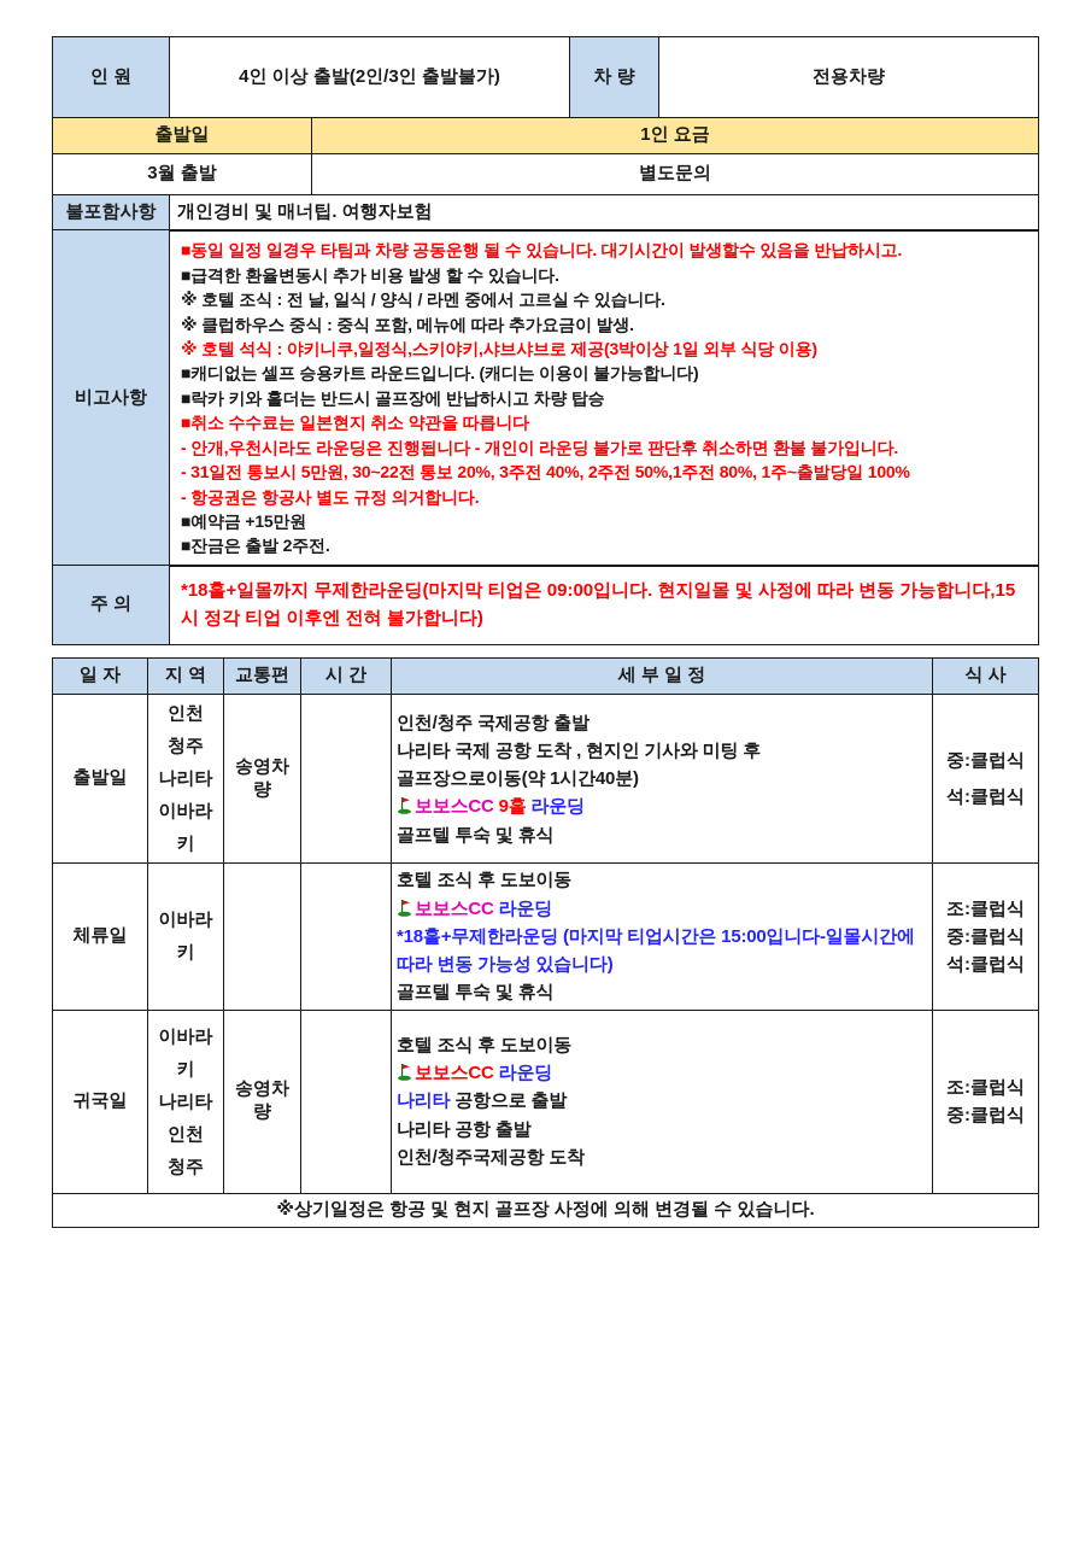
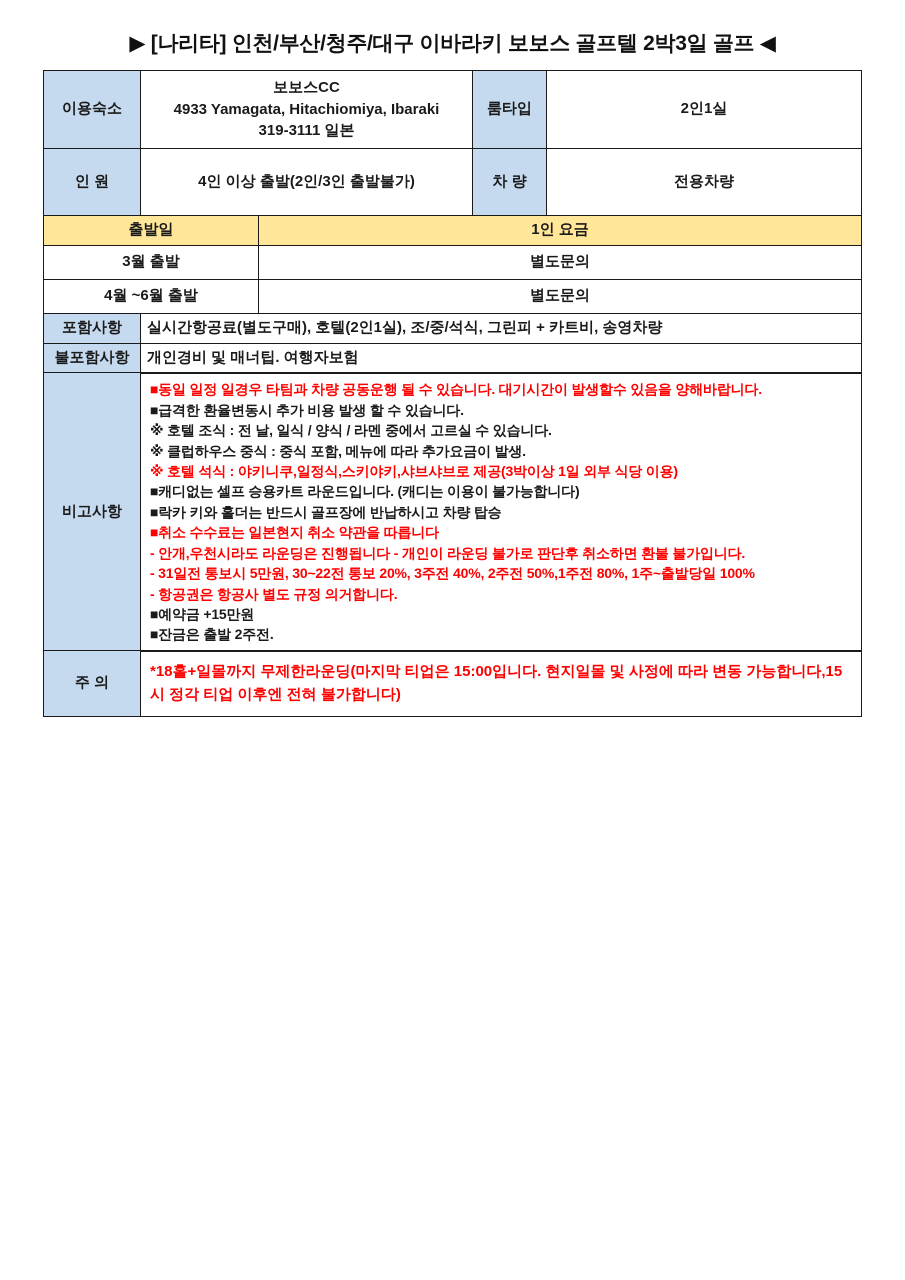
+ ▶ [나리타] 인천/부산/청주/대구 이바라키 보보스 골프텔 2박3일 골프 ◀
+ 이용숙소	보보스CC 4933 Yamagata, Hitachiomiya, Ibaraki 319-3111 일본	룸타입	2인1실
  인 원	4인 이상 출발(2인/3인 출발불가)	차 량	전용차량
  출발일	1인 요금
  3월 출발	별도문의
+ 4월 ~6월 출발	별도문의
+ 포함사항	실시간항공료(별도구매), 호텔(2인1실), 조/중/석식, 그린피 + 카트비, 송영차량
  불포함사항	개인경비 및 매너팁. 여행자보험
- 비고사항	■동일 일정 일경우 타팀과 차량 공동운행 될 수 있습니다. 대기시간이 발생할수 있음을 반납하시고. ■급격한 환율변동시 추가 비용 발생 할 수 있습니다. ※ 호텔 조식 : 전 날, 일식 / 양식 / 라멘 중에서 고르실 수 있습니다. ※ 클럽하우스 중식 : 중식 포함, 메뉴에 따라 추가요금이 발생. ※ 호텔 석식 : 야키니쿠,일정식,스키야키,샤브샤브로 제공(3박이상 1일 외부 식당 이용) ■캐디없는 셀프 승용카트 라운드입니다. (캐디는 이용이 불가능합니다) ■락카 키와 홀더는 반드시 골프장에 반납하시고 차량 탑승 ■취소 수수료는 일본현지 취소 약관을 따릅니다 - 안개,우천시라도 라운딩은 진행됩니다 - 개인이 라운딩 불가로 판단후 취소하면 환불 불가입니다. - 31일전 통보시 5만원, 30~22전 통보 20%, 3주전 40%, 2주전 50%,1주전 80%, 1주~출발당일 100% - 항공권은 항공사 별도 규정 의거합니다. ■예약금 +15만원 ■잔금은 출발 2주전.
+ 비고사항	■동일 일정 일경우 타팀과 차량 공동운행 될 수 있습니다. 대기시간이 발생할수 있음을 양해바랍니다. ■급격한 환율변동시 추가 비용 발생 할 수 있습니다. ※ 호텔 조식 : 전 날, 일식 / 양식 / 라멘 중에서 고르실 수 있습니다. ※ 클럽하우스 중식 : 중식 포함, 메뉴에 따라 추가요금이 발생. ※ 호텔 석식 : 야키니쿠,일정식,스키야키,샤브샤브로 제공(3박이상 1일 외부 식당 이용) ■캐디없는 셀프 승용카트 라운드입니다. (캐디는 이용이 불가능합니다) ■락카 키와 홀더는 반드시 골프장에 반납하시고 차량 탑승 ■취소 수수료는 일본현지 취소 약관을 따릅니다 - 안개,우천시라도 라운딩은 진행됩니다 - 개인이 라운딩 불가로 판단후 취소하면 환불 불가입니다. - 31일전 통보시 5만원, 30~22전 통보 20%, 3주전 40%, 2주전 50%,1주전 80%, 1주~출발당일 100% - 항공권은 항공사 별도 규정 의거합니다. ■예약금 +15만원 ■잔금은 출발 2주전.
- 주 의	*18홀+일몰까지 무제한라운딩(마지막 티업은 09:00입니다. 현지일몰 및 사정에 따라 변동 가능합니다,15시 정각 티업 이후엔 전혀 불가합니다)
+ 주 의	*18홀+일몰까지 무제한라운딩(마지막 티업은 15:00입니다. 현지일몰 및 사정에 따라 변동 가능합니다,15시 정각 티업 이후엔 전혀 불가합니다)
- 일 자	지 역	교통편	시 간	세 부 일 정	식 사
- 출발일	인천 청주 나리타 이바라키	송영차량		인천/청주 국제공항 출발 나리타 국제 공항 도착 , 현지인 기사와 미팅 후 골프장으로이동(약 1시간40분) 보보스CC 9홀 라운딩 골프텔 투숙 및 휴식	중:클럽식 석:클럽식
- 체류일	이바라키			호텔 조식 후 도보이동 보보스CC 라운딩 *18홀+무제한라운딩 (마지막 티업시간은 15:00입니다-일몰시간에 따라 변동 가능성 있습니다) 골프텔 투숙 및 휴식	조:클럽식 중:클럽식 석:클럽식
- 귀국일	이바라키 나리타 인천 청주	송영차량		호텔 조식 후 도보이동 보보스CC 라운딩 나리타 공항으로 출발 나리타 공항 출발 인천/청주국제공항 도착	조:클럽식 중:클럽식
- ※상기일정은 항공 및 현지 골프장 사정에 의해 변경될 수 있습니다.
